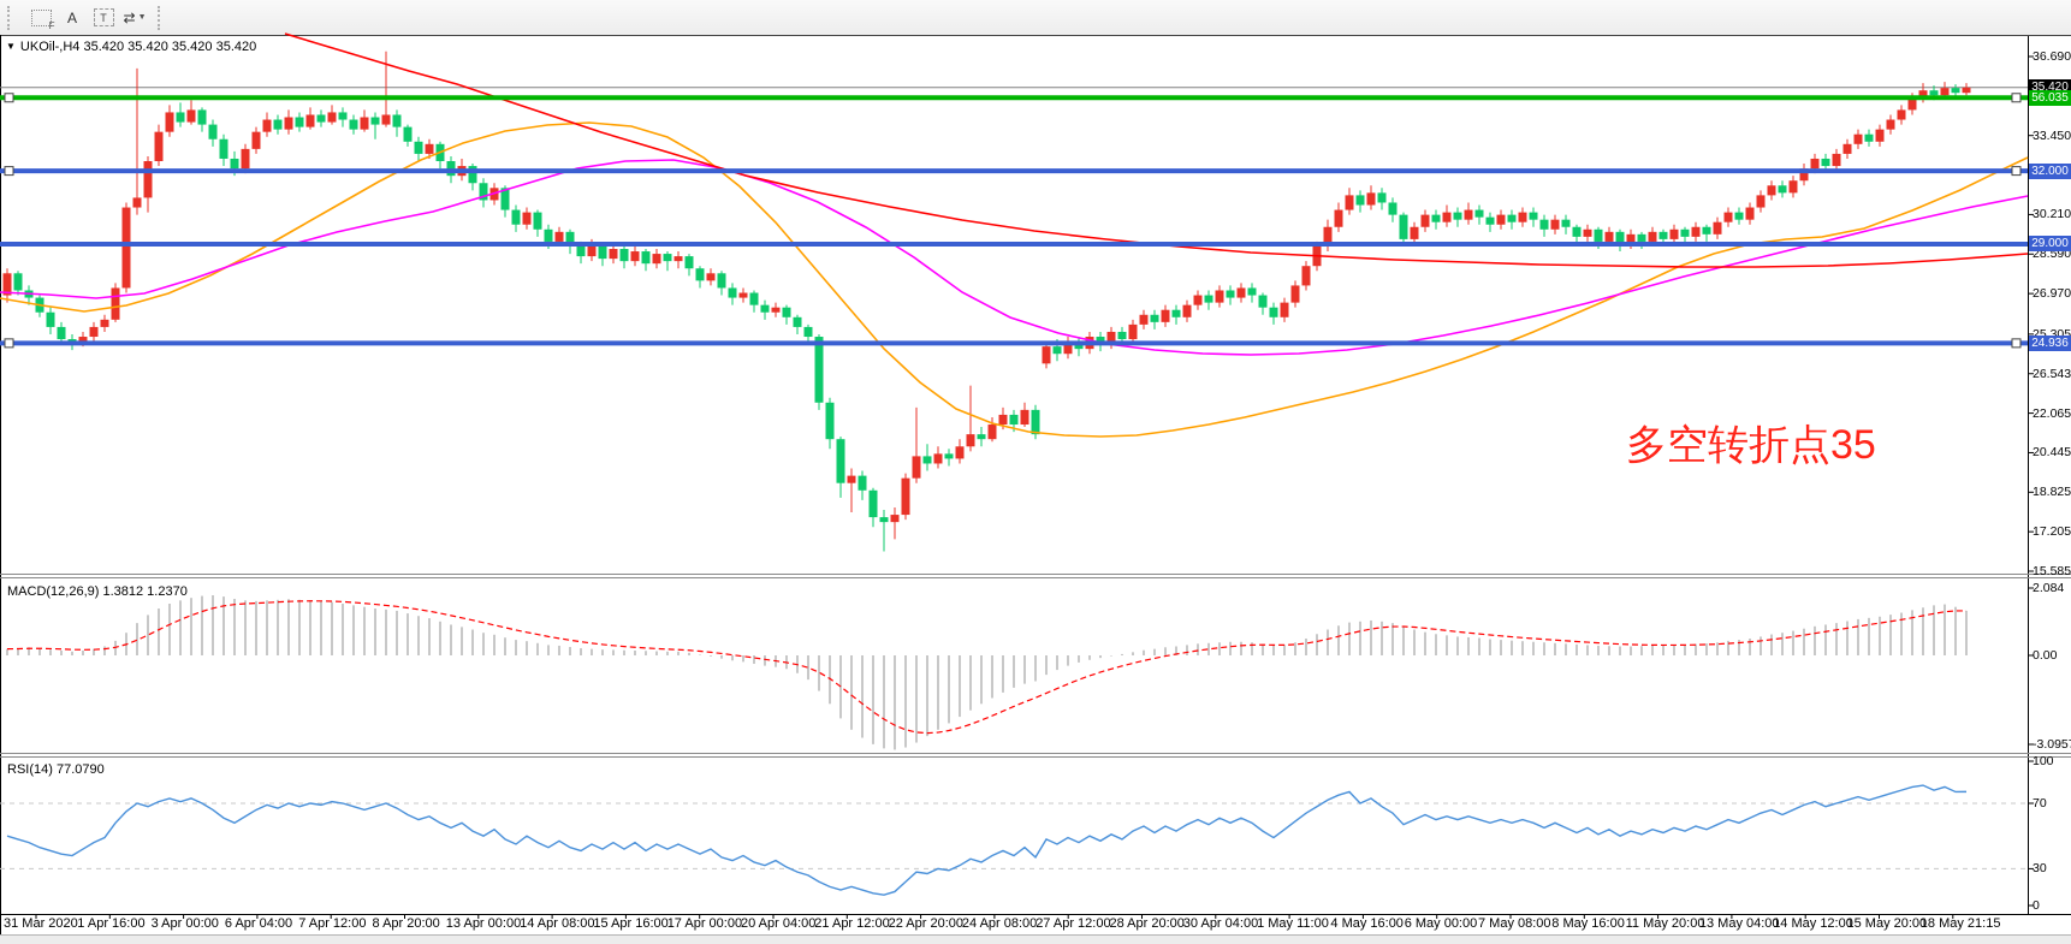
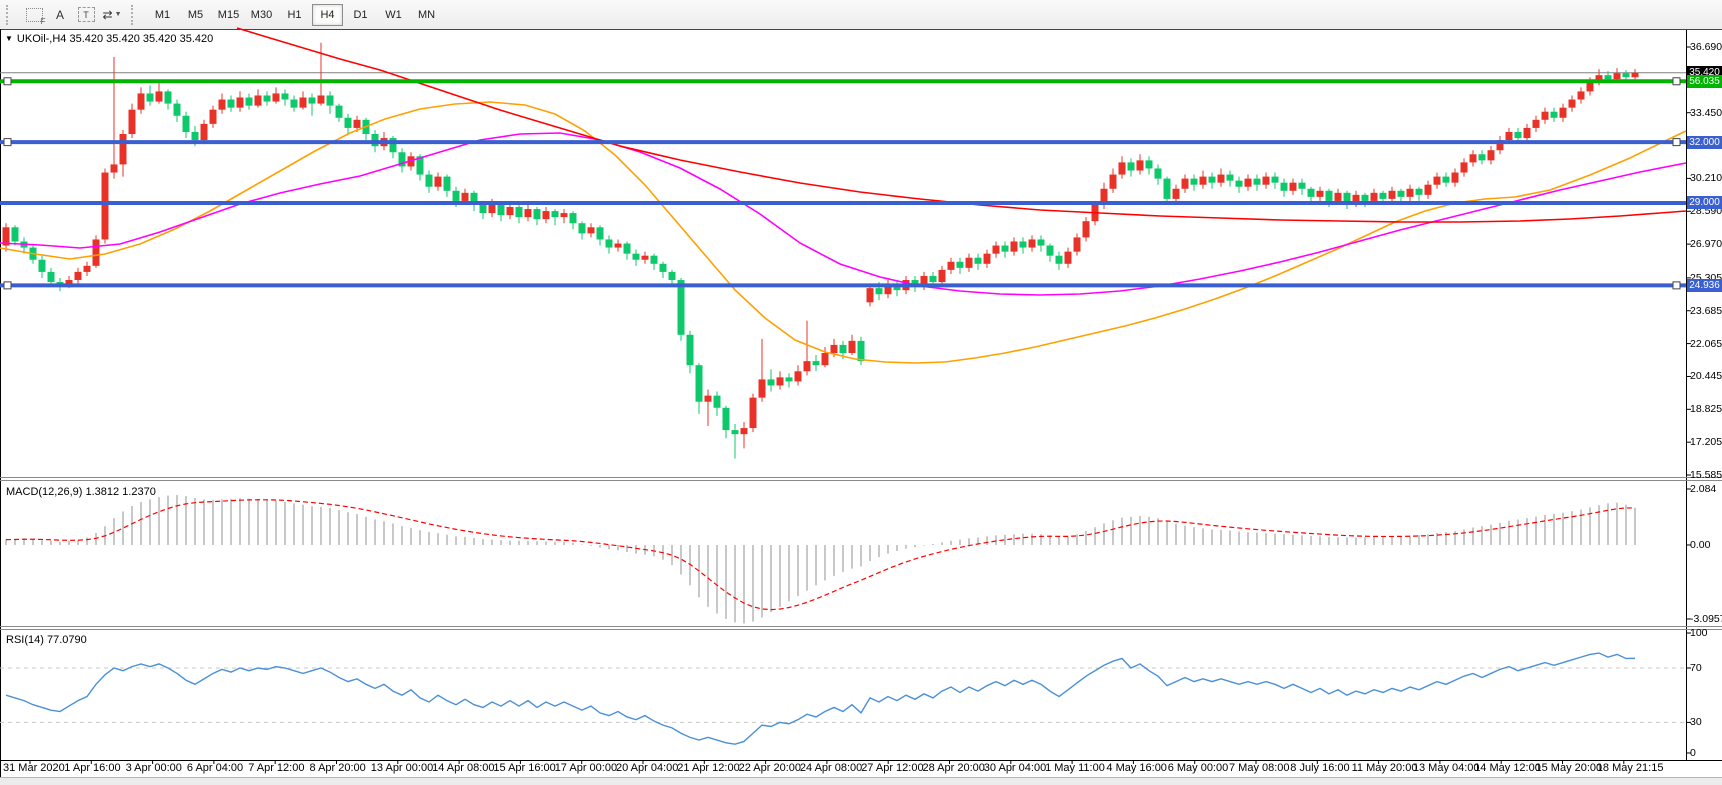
  F
  A
  T
  ⇄
+ M1
+ M5
+ M15
+ M30
+ H1
+ H4
+ D1
+ W1
+ MN
  ▼ UKOil-,H4 35.420 35.420 35.420 35.420
  MACD(12,26,9) 1.3812 1.2370
  RSI(14) 77.0790
- 多空转折点35
  36.690
  33.450
  30.210
  28.590
  26.970
- 26.543
+ 23.685
  22.065
  20.445
  18.825
  17.205
  15.585
  35.420
  56.035
  32.000
  29.000
  24.936
  2.084
  0.00
  -3.095
  100
  70
  30
  0
  31 Mar 2020
  1 Apr 16:00
  3 Apr 00:00
  6 Apr 04:00
  7 Apr 12:00
  8 Apr 20:00
  13 Apr 00:00
  14 Apr 08:00
  15 Apr 16:00
  17 Apr 00:00
  20 Apr 04:00
  21 Apr 12:00
  22 Apr 20:00
  24 Apr 08:00
  27 Apr 12:00
  28 Apr 20:00
  30 Apr 04:00
  1 May 11:00
  4 May 16:00
  6 May 00:00
  7 May 08:00
- 8 May 16:00
+ 8 July 16:00
  11 May 20:00
  13 May 04:00
  14 May 12:00
  15 May 20:00
  18 May 21:15
